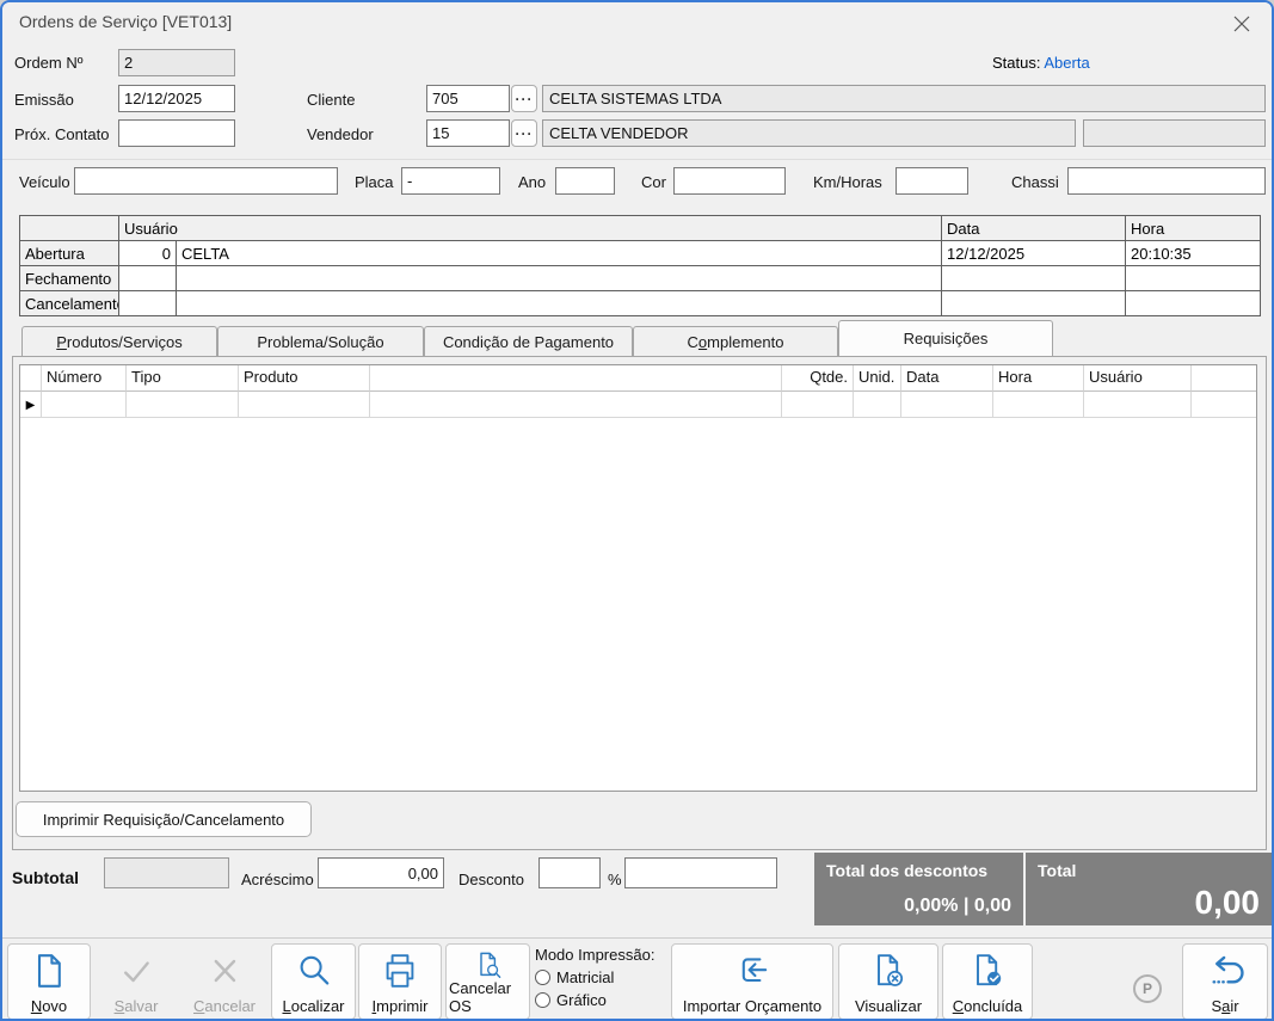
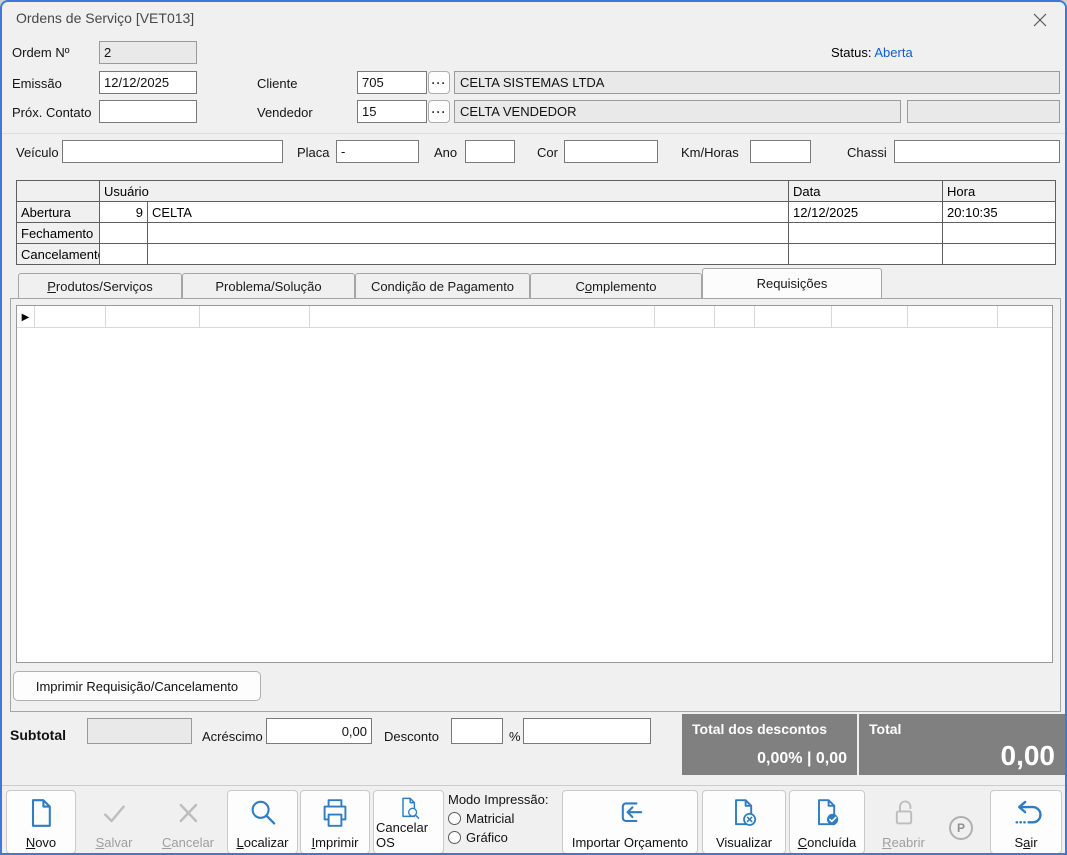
  Ordens de Serviço [VET013]
  Ordem Nº
  2
  Status: Aberta
  Emissão
  12/12/2025
  Cliente
  705
  ···
  CELTA SISTEMAS LTDA
  Próx. Contato
  Vendedor
  15
  ···
  CELTA VENDEDOR
  Veículo
  Placa
  -
  Ano
  Cor
  Km/Horas
  Chassi
  	Usuário	Data	Hora
- Abertura	0	CELTA	12/12/2025	20:10:35
+ Abertura	9	CELTA	12/12/2025	20:10:35
  Fechamento
  Cancelament
  P
  rodutos/Serviços
  Problema/Solução
  Condição de Pagamento
  C
  o
  mplemento
  Requisições
- Número
- Tipo
- Produto
- Qtde.
- Unid.
- Data
- Hora
- Usuário
  ▶
  Imprimir Requisição/Cancelamento
  Subtotal
  Acréscimo
  0,00
  Desconto
  %
  Total dos descontos
  0,00% | 0,00
  Total
  0,00
  Novo
  Salvar
  Cancelar
  Localizar
  Imprimir
  Cancelar OS
  Modo Impressão:
  Matricial
  Gráfico
  Importar Orçamento
  Visualizar
  Concluída
+ Reabrir
  P
  Sair
